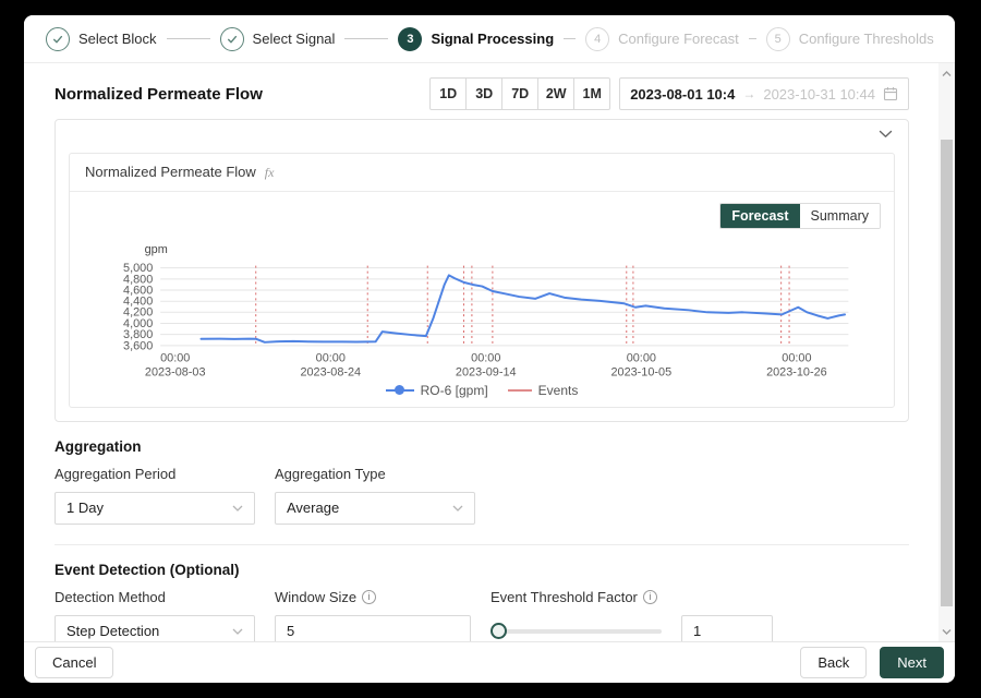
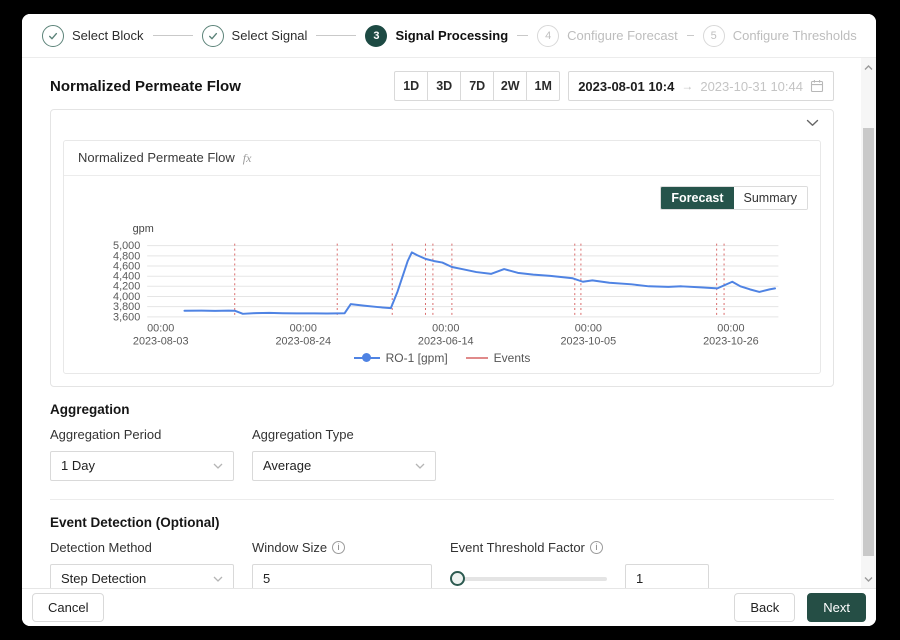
  Select Block
  Select Signal
  3
  Signal Processing
  4
  Configure Forecast
  5
  Configure Thresholds
  Normalized Permeate Flow
  1D
  3D
  7D
  2W
  1M
  2023-08-01 10:4
  →
  2023-10-31 10:44
  Normalized Permeate Flow
  fx
  Forecast
  Summary
  3,600
  3,800
  4,000
  4,200
  4,400
  4,600
  4,800
  5,000
  gpm
  00:00
  2023-08-03
  00:00
  2023-08-24
  00:00
- 2023-09-14
+ 2023-06-14
  00:00
  2023-10-05
  00:00
  2023-10-26
- RO-6 [gpm]
+ RO-1 [gpm]
  Events
  Aggregation
  Aggregation Period
  1 Day
  Aggregation Type
  Average
  Event Detection (Optional)
  Detection Method
  Step Detection
  Window Size
  5
  Event Threshold Factor
  1
  Cancel
  Back
  Next
